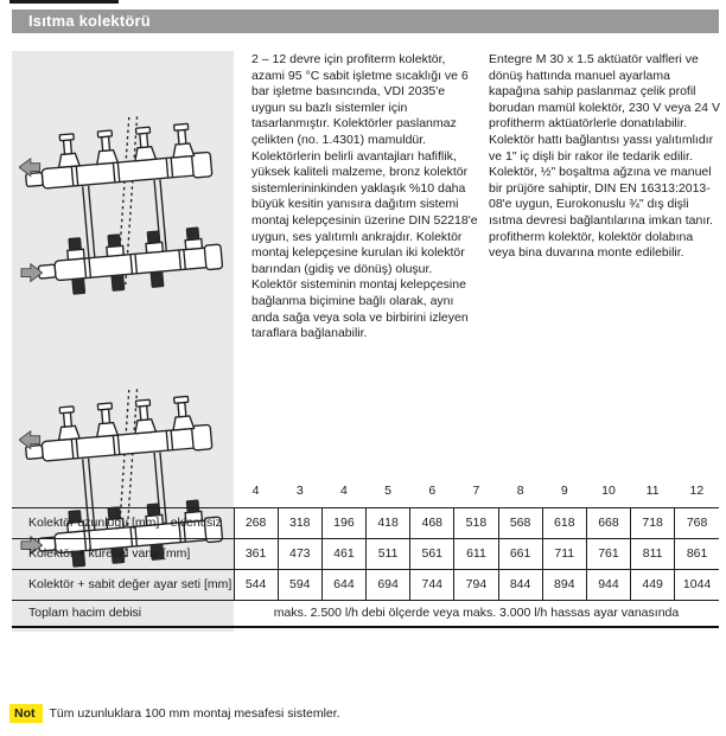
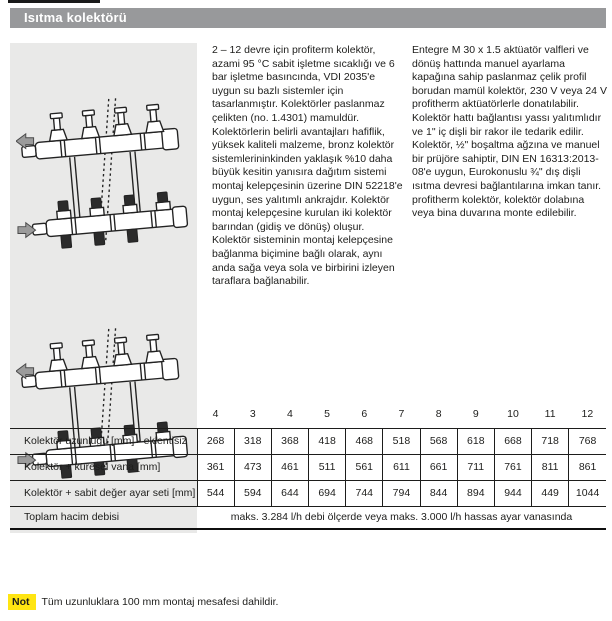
  Isıtma kolektörü
  2 – 12 devre için profiterm kolektör, azami 95 °C sabit işletme sıcaklığı ve 6 bar işletme basıncında, VDI 2035'e uygun su bazlı sistemler için tasarlanmıştır. Kolektörler paslanmaz çelikten (no. 1.4301) mamuldür. Kolektörlerin belirli avantajları hafiflik, yüksek kaliteli malzeme, bronz kolektör sistemlerininkinden yaklaşık %10 daha büyük kesitin yanısıra dağıtım sistemi montaj kelepçesinin üzerine DIN 52218'e uygun, ses yalıtımlı ankrajdır. Kolektör montaj kelepçesine kurulan iki kolektör barından (gidiş ve dönüş) oluşur. Kolektör sisteminin montaj kelepçesine bağlanma biçimine bağlı olarak, aynı anda sağa veya sola ve birbirini izleyen taraflara bağlanabilir.
  Entegre M 30 x 1.5 aktüatör valfleri ve dönüş hattında manuel ayarlama kapağına sahip paslanmaz çelik profil borudan mamül kolektör, 230 V veya 24 V profitherm aktüatörlerle donatılabilir. Kolektör hattı bağlantısı yassı yalıtımlıdır ve 1" iç dişli bir rakor ile tedarik edilir. Kolektör, ½" boşaltma ağzına ve manuel bir prüjöre sahiptir, DIN EN 16313:2013-08'e uygun, Eurokonuslu ¾" dış dişli ısıtma devresi bağlantılarına imkan tanır. profitherm kolektör, kolektör dolabına veya bina duvarına monte edilebilir.
  	4	3	4	5	6	7	8	9	10	11	12
- Kolektör uzunluğu [mm] - eklentisiz	268	318	196	418	468	518	568	618	668	718	768
+ Kolektör uzunluğu [mm] - eklentisiz	268	318	368	418	468	518	568	618	668	718	768
  Kolektör + küresel vana [mm]	361	473	461	511	561	611	661	711	761	811	861
  Kolektör + sabit değer ayar seti [mm]	544	594	644	694	744	794	844	894	944	449	1044
- Toplam hacim debisi	maks. 2.500 l/h debi ölçerde veya maks. 3.000 l/h hassas ayar vanasında
+ Toplam hacim debisi	maks. 3.284 l/h debi ölçerde veya maks. 3.000 l/h hassas ayar vanasında
- Not Tüm uzunluklara 100 mm montaj mesafesi sistemler.
+ Not Tüm uzunluklara 100 mm montaj mesafesi dahildir.
